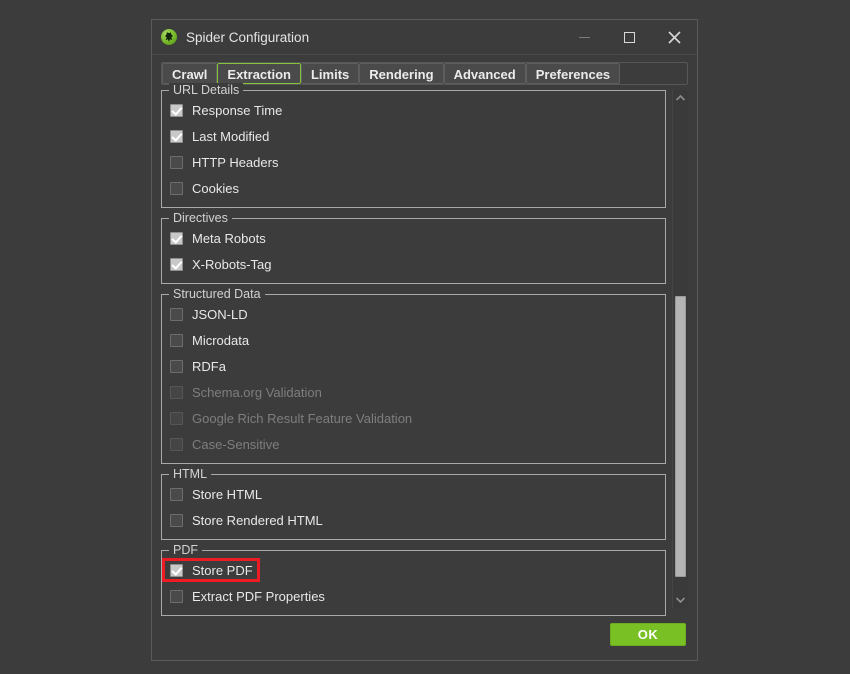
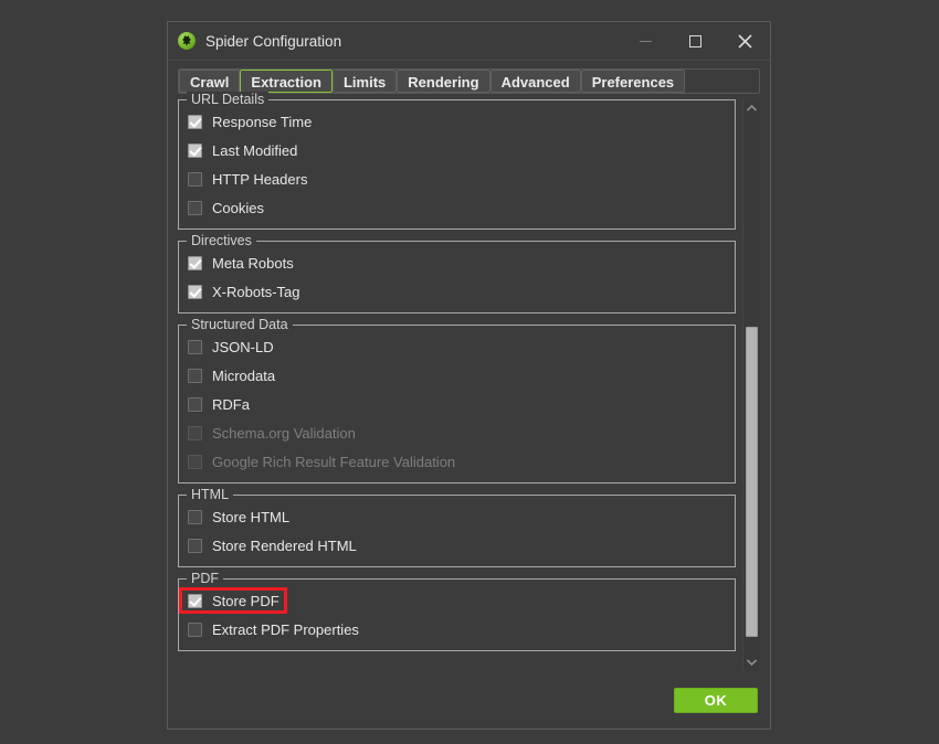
  Spider Configuration
  Crawl
  Extraction
  Limits
  Rendering
  Advanced
  Preferences
  URL Details
  Response Time
  Last Modified
  HTTP Headers
  Cookies
  Directives
  Meta Robots
  X-Robots-Tag
  Structured Data
  JSON-LD
  Microdata
  RDFa
  Schema.org Validation
  Google Rich Result Feature Validation
- Case-Sensitive
  HTML
  Store HTML
  Store Rendered HTML
  PDF
  Store PDF
  Extract PDF Properties
  OK
